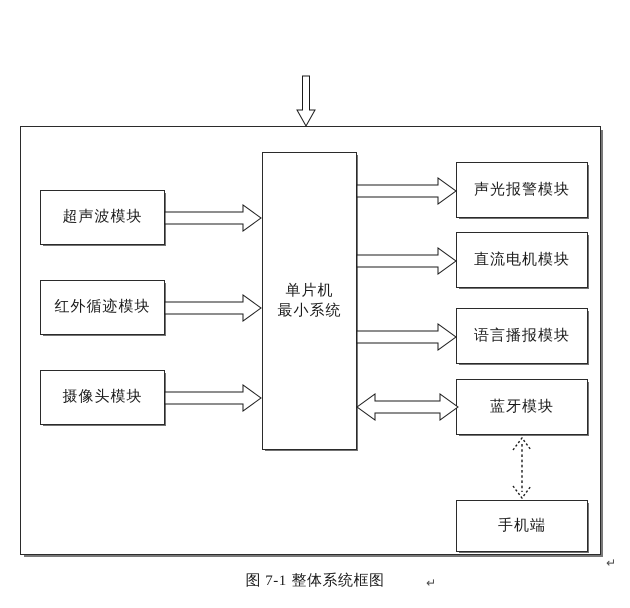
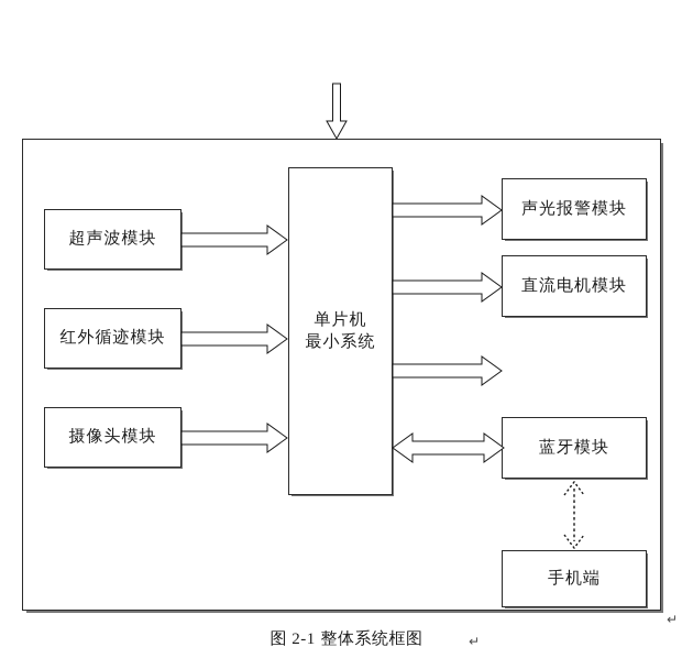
  超声波模块
  红外循迹模块
  摄像头模块
  单片机
  最小系统
  声光报警模块
  直流电机模块
- 语言播报模块
  蓝牙模块
  手机端
- 图 7-1 整体系统框图
+ 图 2-1 整体系统框图
  ↵
  ↵
